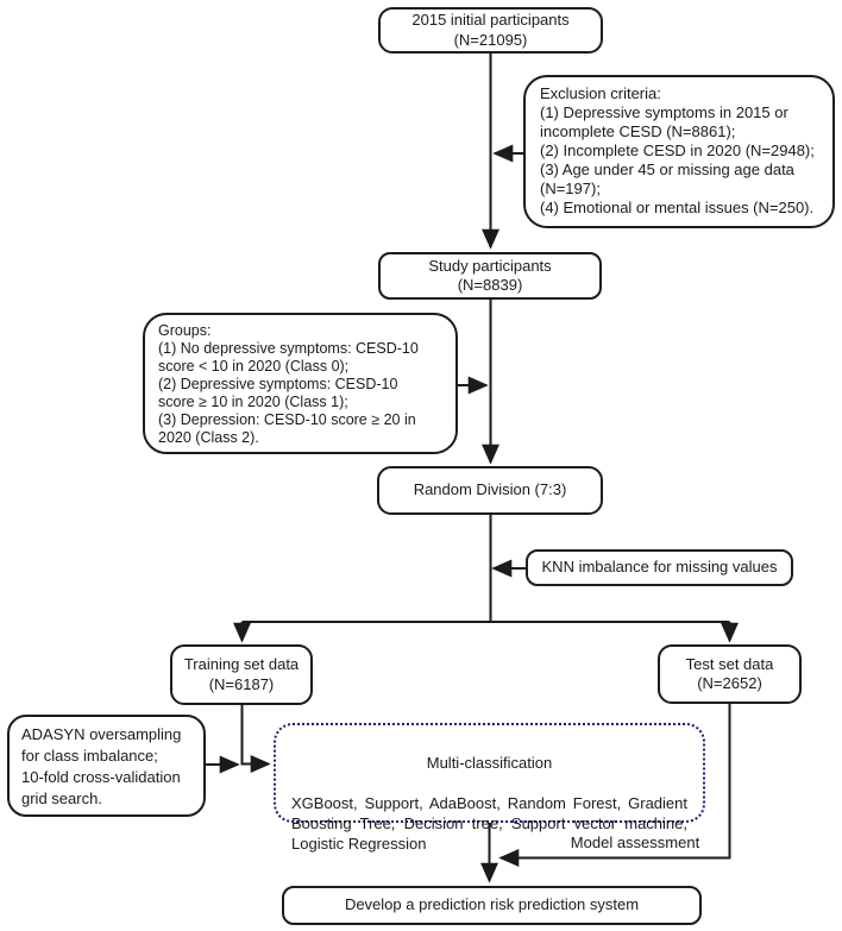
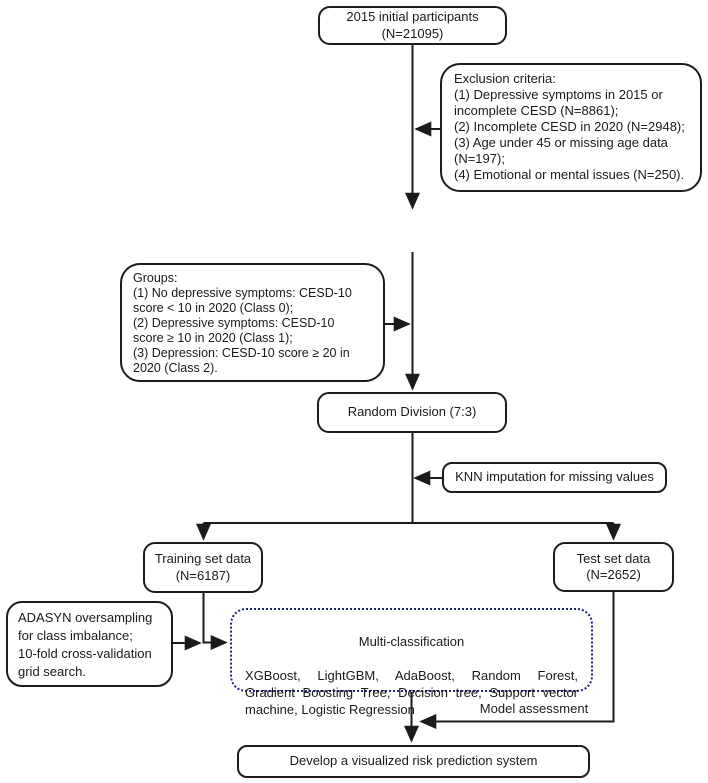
  2015 initial participants
  (N=21095)
  Exclusion criteria:
  (1) Depressive symptoms in 2015 or
  incomplete CESD (N=8861);
  (2) Incomplete CESD in 2020 (N=2948);
  (3) Age under 45 or missing age data
  (N=197);
  (4) Emotional or mental issues (N=250).
- Study participants
- (N=8839)
  Groups:
  (1) No depressive symptoms: CESD-10
  score < 10 in 2020 (Class 0);
  (2) Depressive symptoms: CESD-10
  score ≥ 10 in 2020 (Class 1);
  (3) Depression: CESD-10 score ≥ 20 in
  2020 (Class 2).
  Random Division (7:3)
- KNN imbalance for missing values
+ KNN imputation for missing values
  Training set data
  (N=6187)
  Test set data
  (N=2652)
  ADASYN oversampling
  for class imbalance;
  10-fold cross-validation
  grid search.
  Multi-classification
- XGBoost, Support, AdaBoost, Random Forest, Gradient Boosting Tree, Decision tree, Support vector machine, Logistic Regression
+ XGBoost, LightGBM, AdaBoost, Random Forest, Gradient Boosting Tree, Decision tree, Support vector machine, Logistic Regression
- Develop a prediction risk prediction system
+ Develop a visualized risk prediction system
  Model assessment
